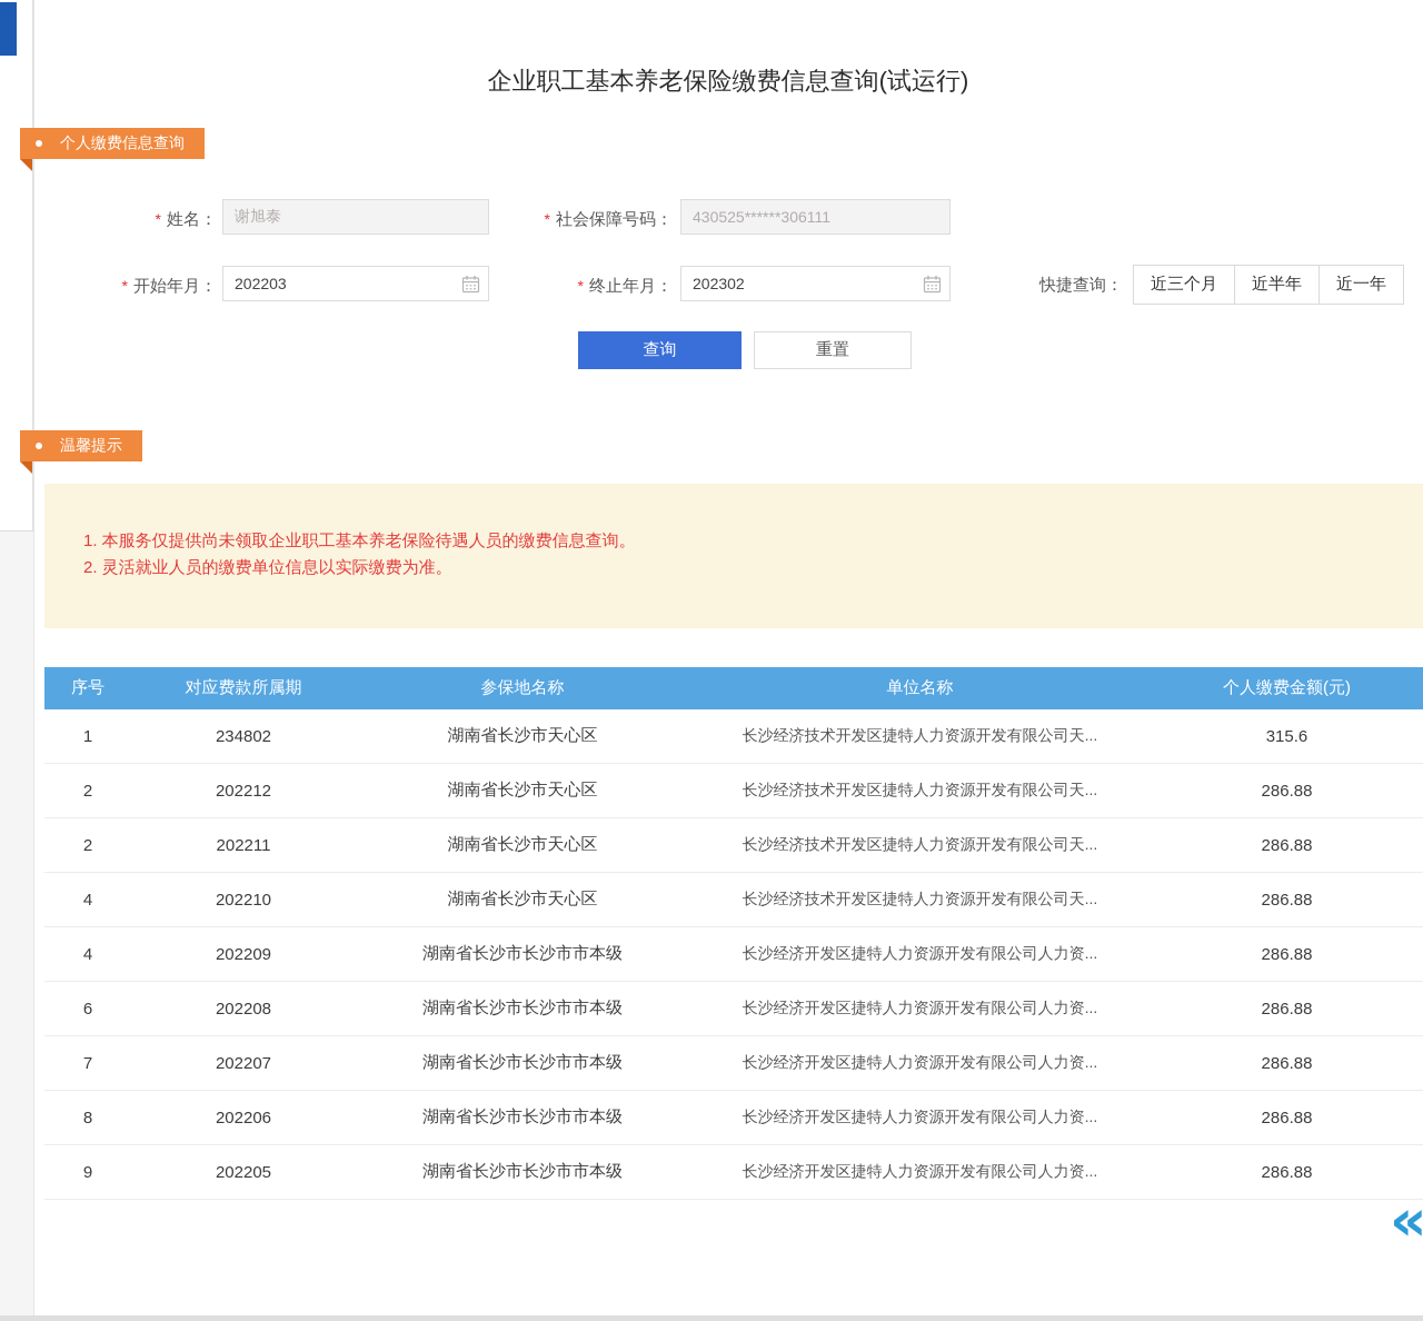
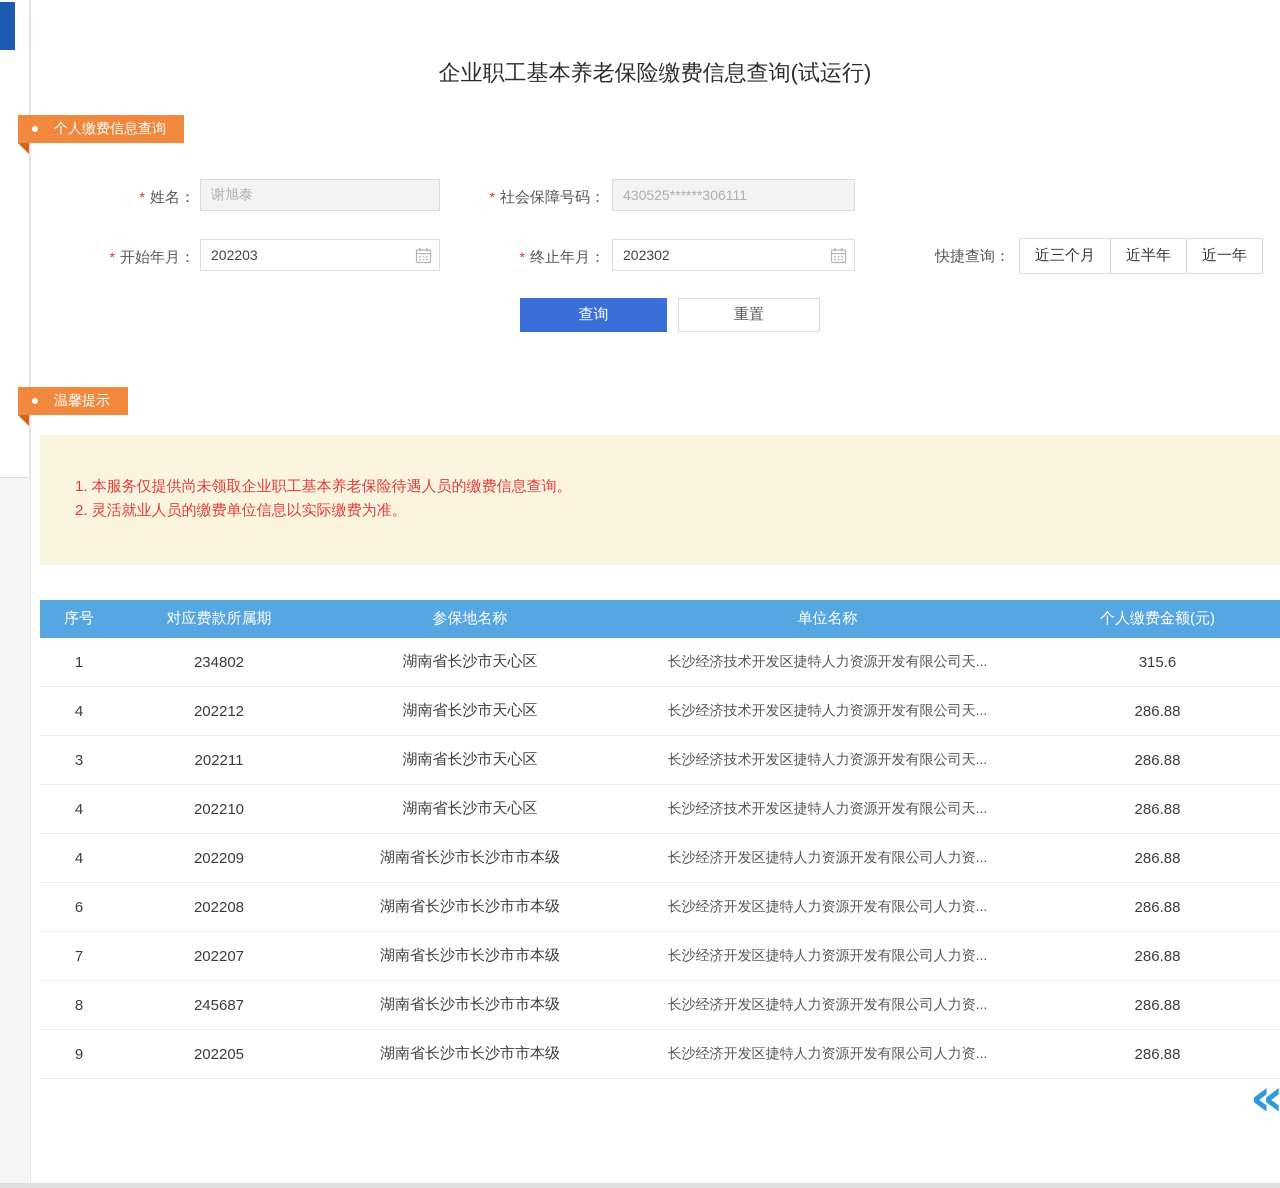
  企业职工基本养老保险缴费信息查询(试运行)
  个人缴费信息查询
  * 姓名：
  谢旭泰
  * 社会保障号码：
  430525******306111
  * 开始年月：
  202203
  * 终止年月：
  202302
  快捷查询：
  近三个月
  近半年
  近一年
  查询
  重置
  温馨提示
  1. 本服务仅提供尚未领取企业职工基本养老保险待遇人员的缴费信息查询。
  2. 灵活就业人员的缴费单位信息以实际缴费为准。
  序号	对应费款所属期	参保地名称	单位名称	个人缴费金额(元)
  1	234802	湖南省长沙市天心区	长沙经济技术开发区捷特人力资源开发有限公司天...	315.6
- 2	202212	湖南省长沙市天心区	长沙经济技术开发区捷特人力资源开发有限公司天...	286.88
+ 4	202212	湖南省长沙市天心区	长沙经济技术开发区捷特人力资源开发有限公司天...	286.88
- 2	202211	湖南省长沙市天心区	长沙经济技术开发区捷特人力资源开发有限公司天...	286.88
+ 3	202211	湖南省长沙市天心区	长沙经济技术开发区捷特人力资源开发有限公司天...	286.88
  4	202210	湖南省长沙市天心区	长沙经济技术开发区捷特人力资源开发有限公司天...	286.88
  4	202209	湖南省长沙市长沙市市本级	长沙经济开发区捷特人力资源开发有限公司人力资...	286.88
  6	202208	湖南省长沙市长沙市市本级	长沙经济开发区捷特人力资源开发有限公司人力资...	286.88
  7	202207	湖南省长沙市长沙市市本级	长沙经济开发区捷特人力资源开发有限公司人力资...	286.88
- 8	202206	湖南省长沙市长沙市市本级	长沙经济开发区捷特人力资源开发有限公司人力资...	286.88
+ 8	245687	湖南省长沙市长沙市市本级	长沙经济开发区捷特人力资源开发有限公司人力资...	286.88
  9	202205	湖南省长沙市长沙市市本级	长沙经济开发区捷特人力资源开发有限公司人力资...	286.88
  «
